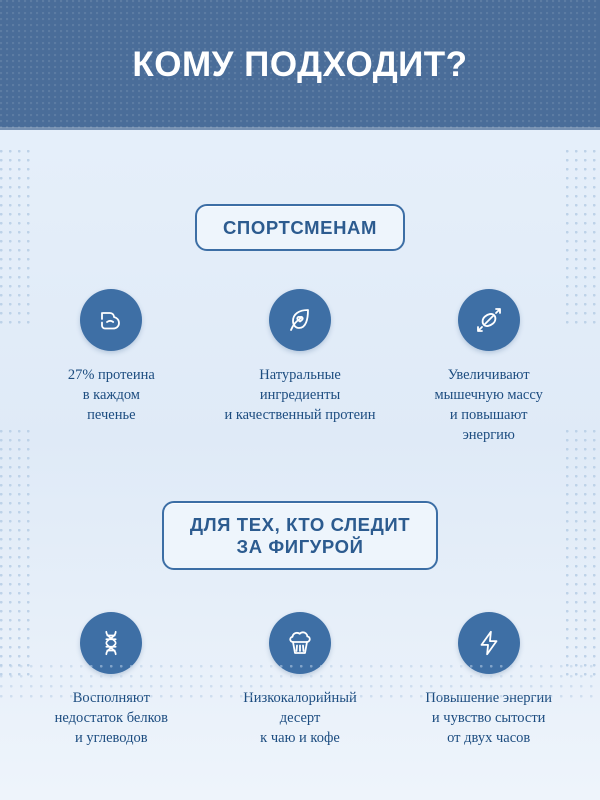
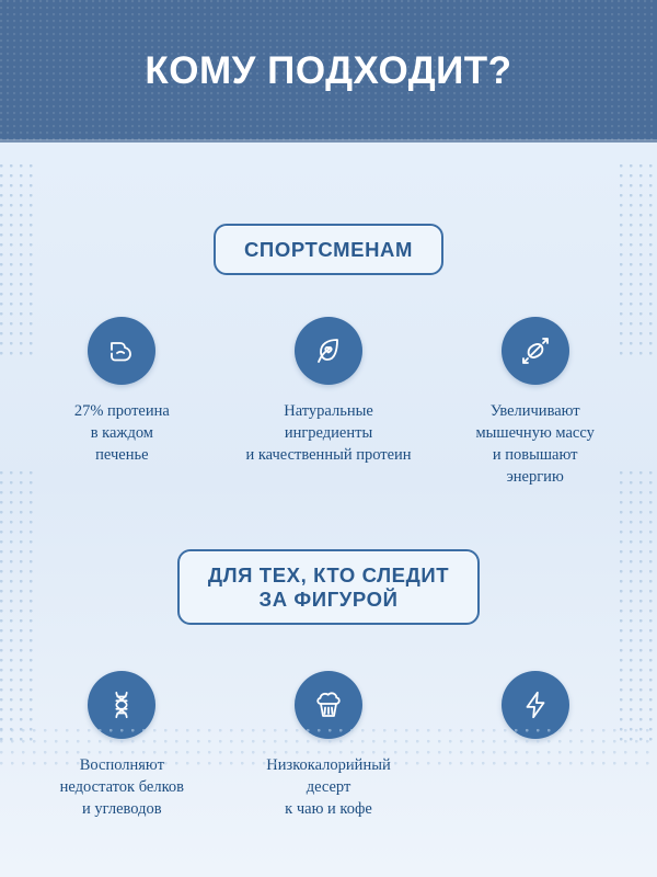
  КОМУ ПОДХОДИТ?
  СПОРТСМЕНАМ
  27% протеина
  в каждом
  печенье
  Натуральные
  ингредиенты
  и качественный протеин
  Увеличивают
  мышечную массу
  и повышают
  энергию
  ДЛЯ ТЕХ, КТО СЛЕДИТ
  ЗА ФИГУРОЙ
  Восполняют
  недостаток белков
  и углеводов
  Низкокалорийный
  десерт
  к чаю и кофе
- Повышение энергии
- и чувство сытости
- от двух часов
